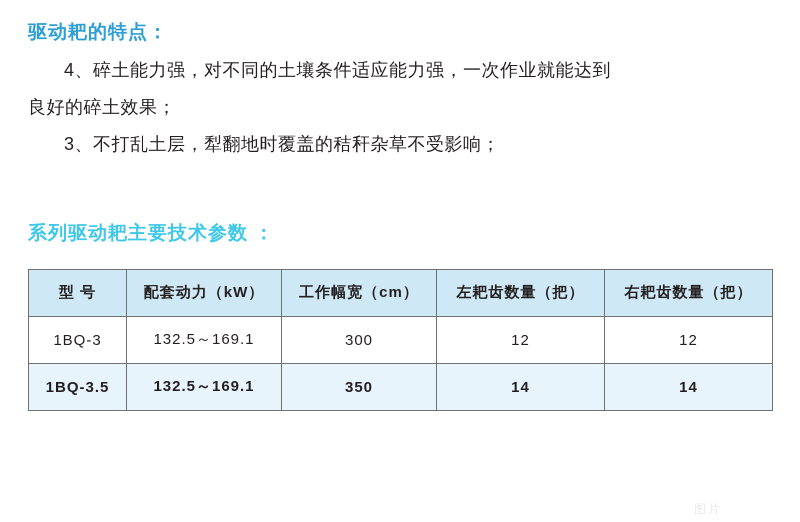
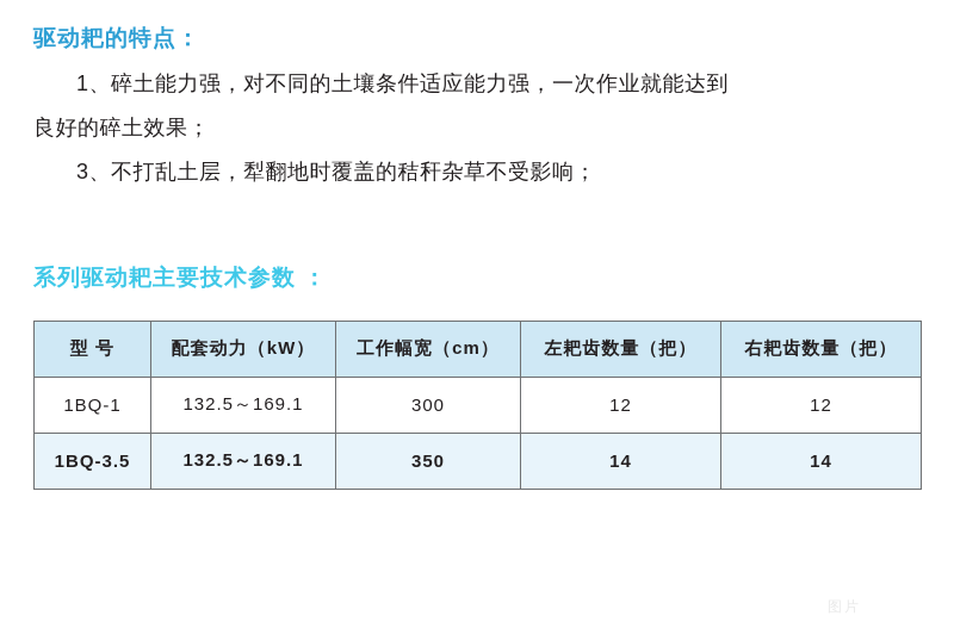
  驱动耙的特点：
- 4、碎土能力强，对不同的土壤条件适应能力强，一次作业就能达到
+ 1、碎土能力强，对不同的土壤条件适应能力强，一次作业就能达到
  良好的碎土效果；
  3、不打乱土层，犁翻地时覆盖的秸秆杂草不受影响；
  系列驱动耙主要技术参数 ：
  型 号	配套动力（kW）	工作幅宽（cm）	左耙齿数量（把）	右耙齿数量（把）
- 1BQ-3	132.5～169.1	300	12	12
+ 1BQ-1	132.5～169.1	300	12	12
  1BQ-3.5	132.5～169.1	350	14	14
